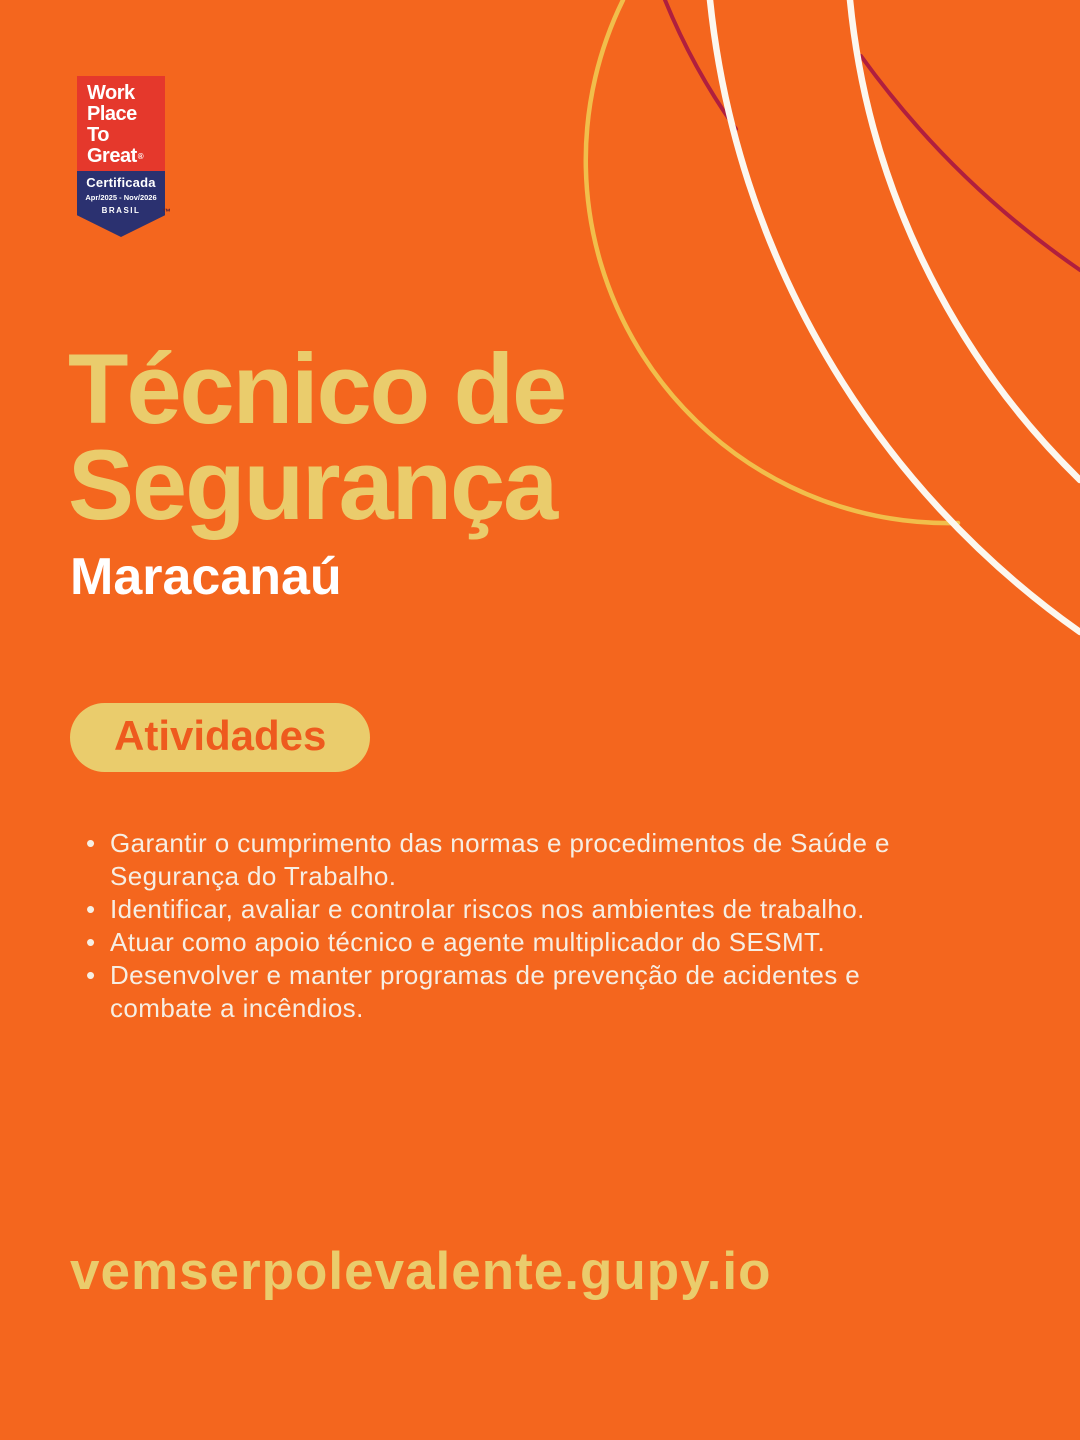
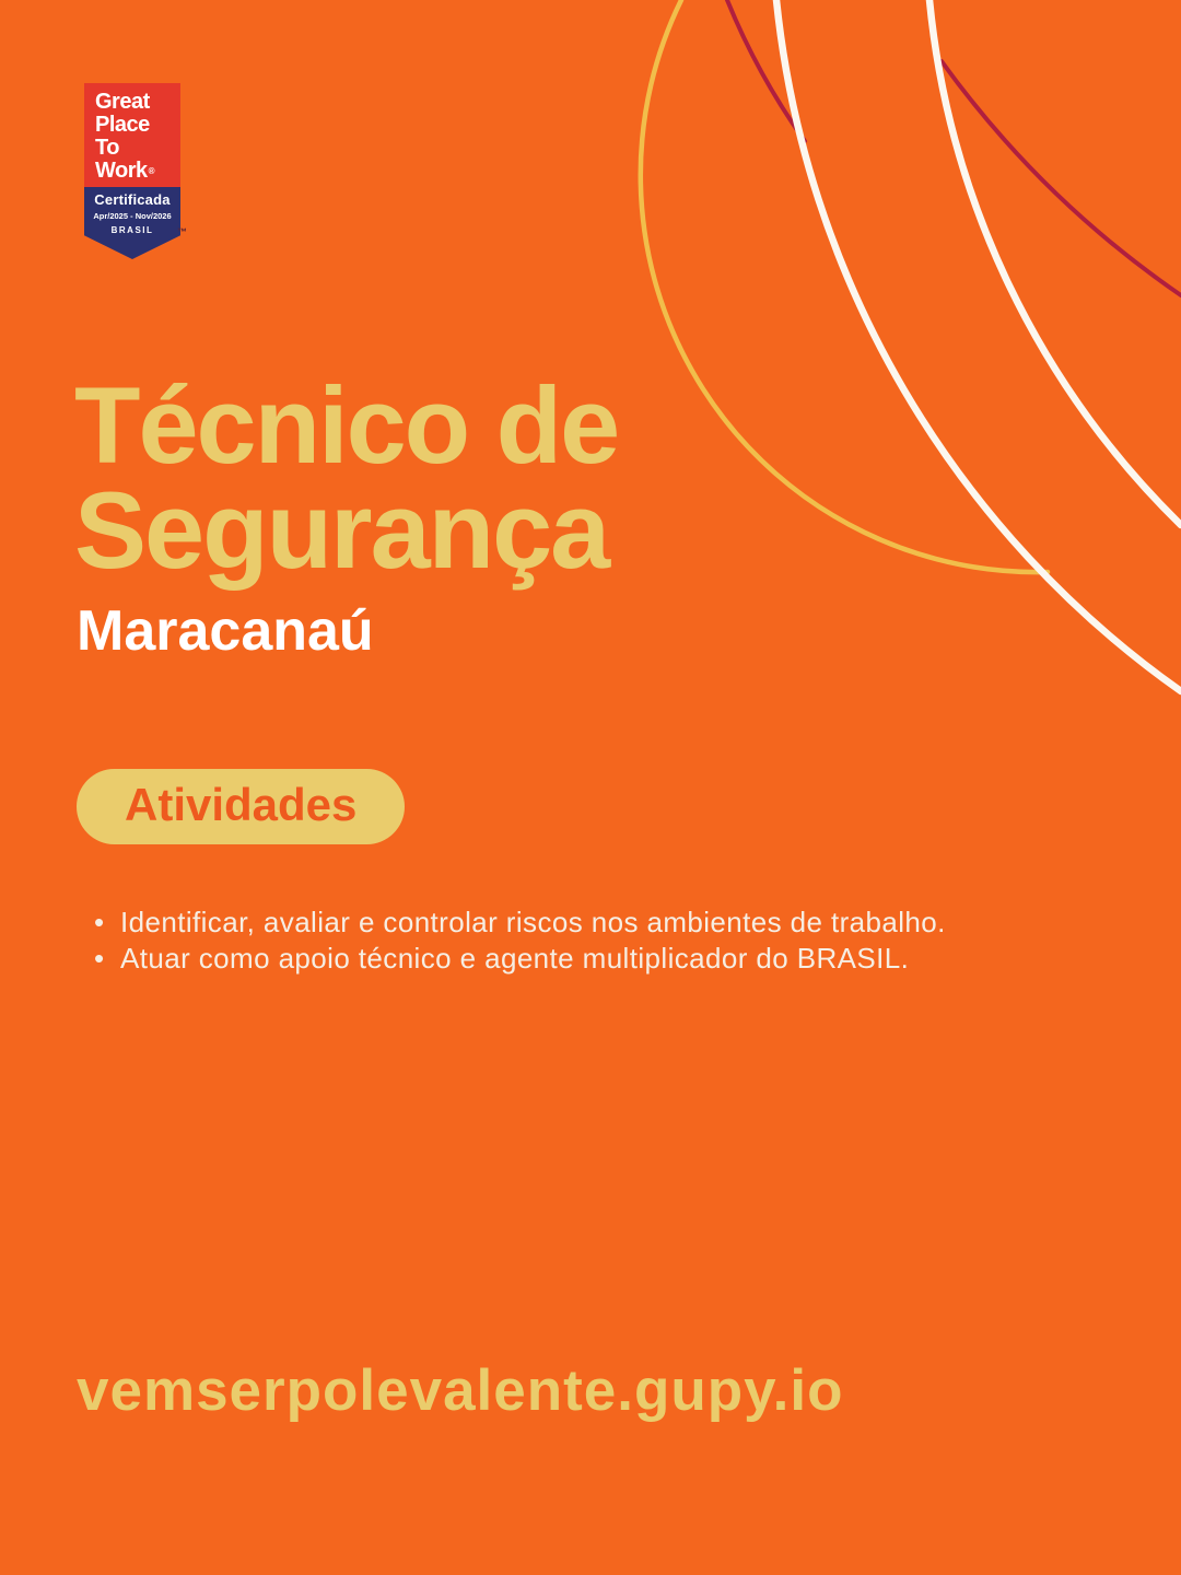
- Work
+ Great
  Place
  To
- Great®
+ Work®
  Certificada
  Apr/2025 - Nov/2026
  BRASIL
  ™
  Técnico de
  Segurança
  Maracanaú
  Atividades
- Garantir o cumprimento das normas e procedimentos de Saúde e
- Segurança do Trabalho.
  Identificar, avaliar e controlar riscos nos ambientes de trabalho.
- Atuar como apoio técnico e agente multiplicador do SESMT.
+ Atuar como apoio técnico e agente multiplicador do BRASIL.
- Desenvolver e manter programas de prevenção de acidentes e
- combate a incêndios.
  vemserpolevalente.gupy.io
